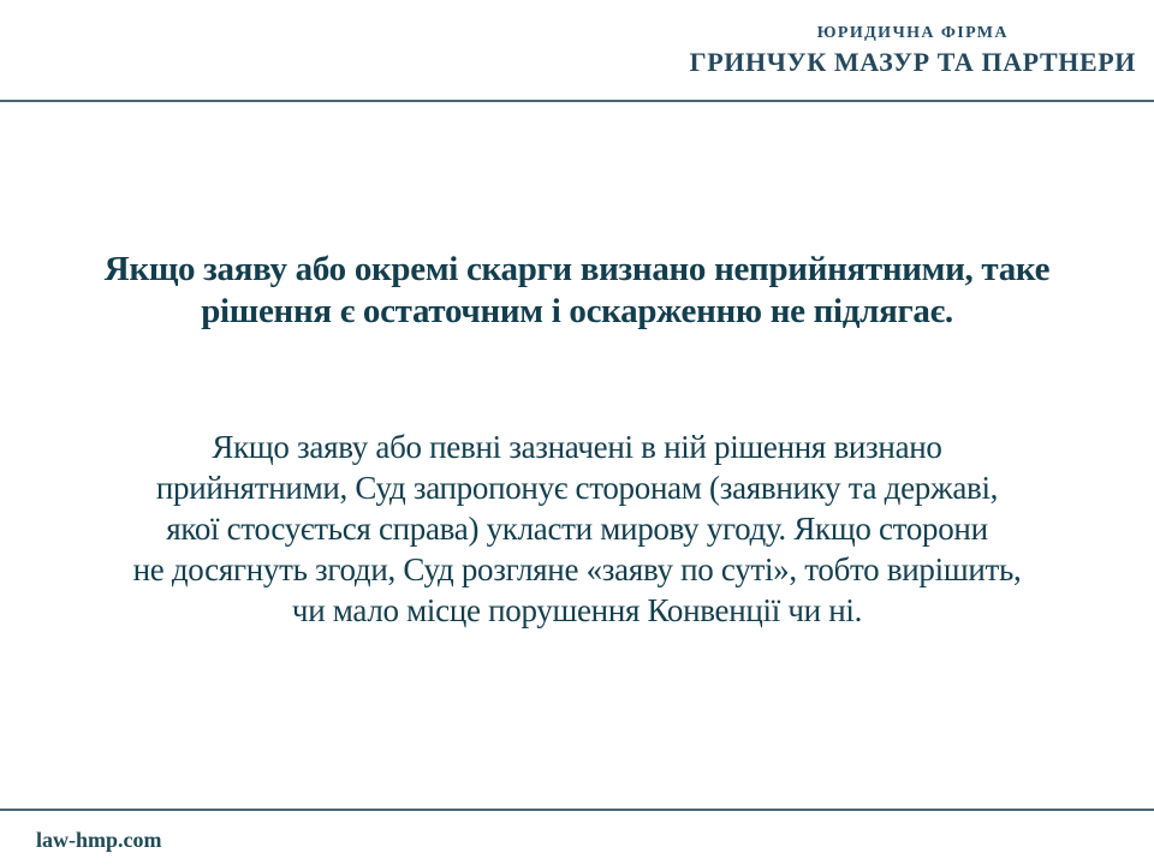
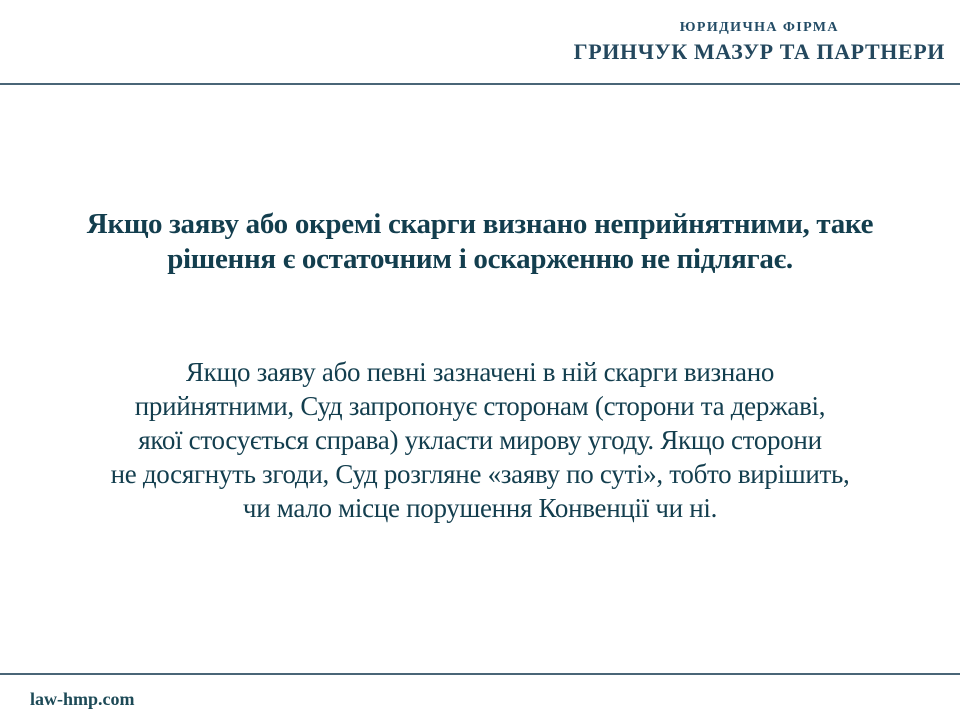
  ЮРИДИЧНА ФІРМА
  ГРИНЧУК МАЗУР ТА ПАРТНЕРИ
  Якщо заяву або окремі скарги визнано неприйнятними, таке
  рішення є остаточним і оскарженню не підлягає.
- Якщо заяву або певні зазначені в ній рішення визнано
+ Якщо заяву або певні зазначені в ній скарги визнано
- прийнятними, Суд запропонує сторонам (заявнику та державі,
+ прийнятними, Суд запропонує сторонам (сторони та державі,
  якої стосується справа) укласти мирову угоду. Якщо сторони
  не досягнуть згоди, Суд розгляне «заяву по суті», тобто вирішить,
  чи мало місце порушення Конвенції чи ні.
  law-hmp.com
